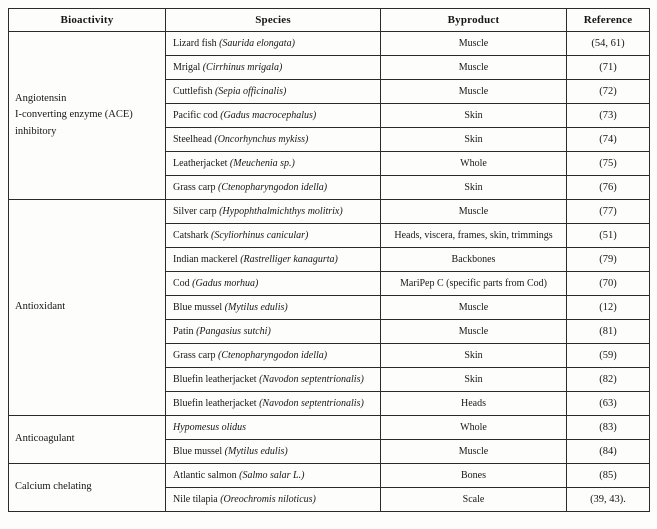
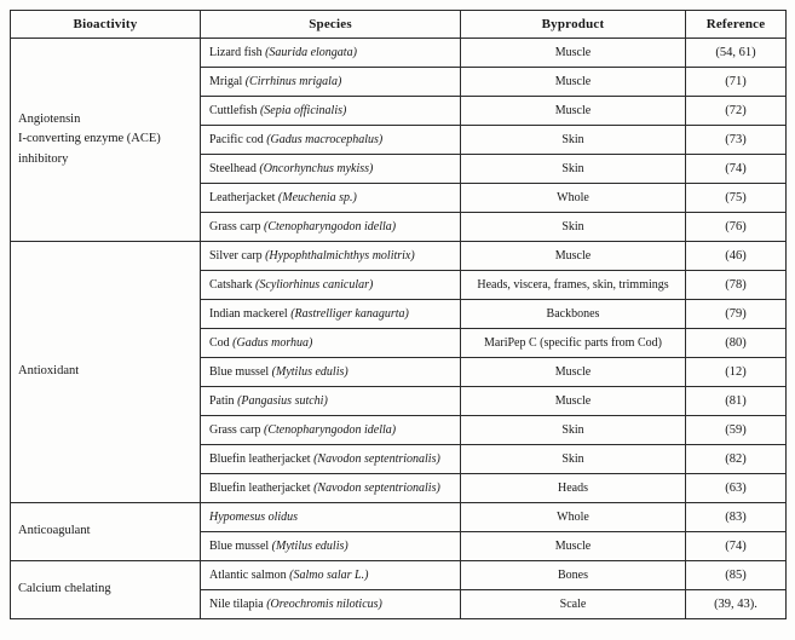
  Bioactivity	Species	Byproduct	Reference
  Angiotensin I-converting enzyme (ACE) inhibitory	Lizard fish (Saurida elongata)	Muscle	(54, 61)
  Mrigal (Cirrhinus mrigala)	Muscle	(71)
  Cuttlefish (Sepia officinalis)	Muscle	(72)
  Pacific cod (Gadus macrocephalus)	Skin	(73)
  Steelhead (Oncorhynchus mykiss)	Skin	(74)
  Leatherjacket (Meuchenia sp.)	Whole	(75)
  Grass carp (Ctenopharyngodon idella)	Skin	(76)
- Antioxidant	Silver carp (Hypophthalmichthys molitrix)	Muscle	(77)
+ Antioxidant	Silver carp (Hypophthalmichthys molitrix)	Muscle	(46)
- Catshark (Scyliorhinus canicular)	Heads, viscera, frames, skin, trimmings	(51)
+ Catshark (Scyliorhinus canicular)	Heads, viscera, frames, skin, trimmings	(78)
  Indian mackerel (Rastrelliger kanagurta)	Backbones	(79)
- Cod (Gadus morhua)	MariPep C (specific parts from Cod)	(70)
+ Cod (Gadus morhua)	MariPep C (specific parts from Cod)	(80)
  Blue mussel (Mytilus edulis)	Muscle	(12)
  Patin (Pangasius sutchi)	Muscle	(81)
  Grass carp (Ctenopharyngodon idella)	Skin	(59)
  Bluefin leatherjacket (Navodon septentrionalis)	Skin	(82)
  Bluefin leatherjacket (Navodon septentrionalis)	Heads	(63)
  Anticoagulant	Hypomesus olidus	Whole	(83)
- Blue mussel (Mytilus edulis)	Muscle	(84)
+ Blue mussel (Mytilus edulis)	Muscle	(74)
  Calcium chelating	Atlantic salmon (Salmo salar L.)	Bones	(85)
  Nile tilapia (Oreochromis niloticus)	Scale	(39, 43).
